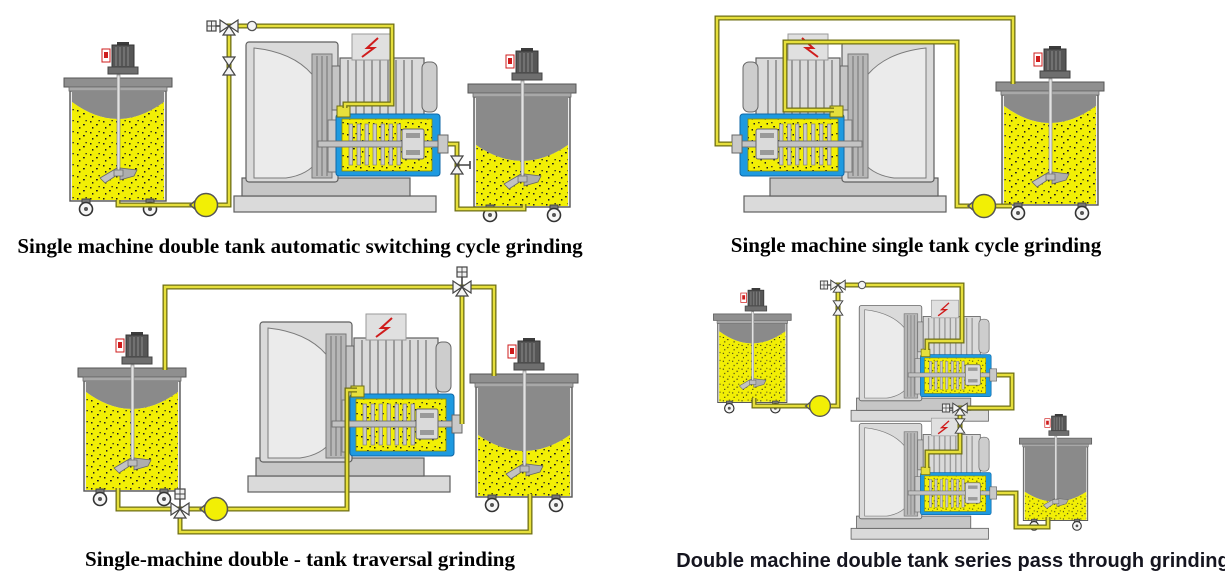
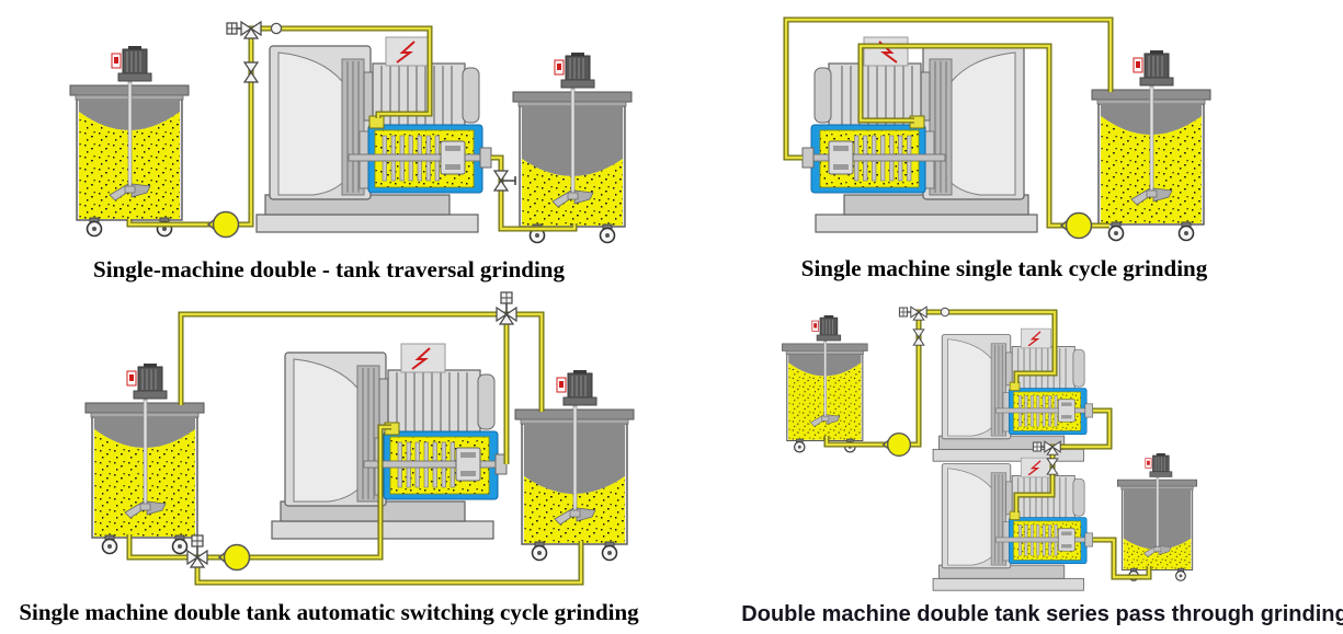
- Single machine double tank automatic switching cycle grinding
+ Single-machine double - tank traversal grinding
  Single machine single tank cycle grinding
- Single-machine double - tank traversal grinding
+ Single machine double tank automatic switching cycle grinding
  Double machine double tank series pass through grinding
